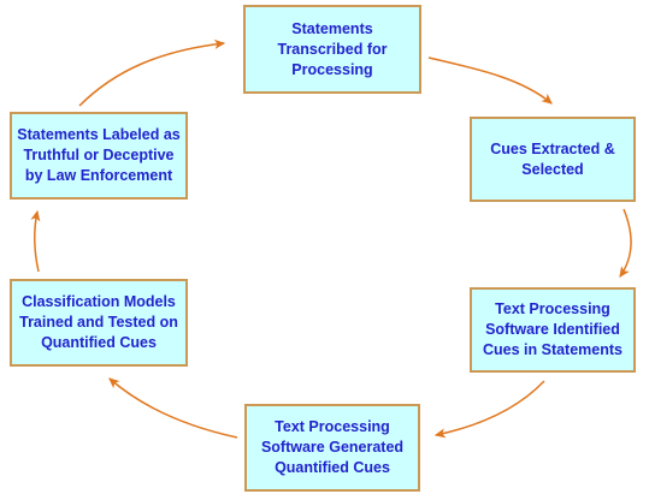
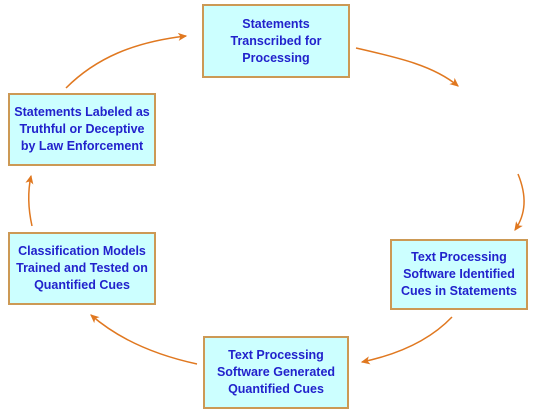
  Statements
  Transcribed for
  Processing
- Cues Extracted &
- Selected
  Text Processing
  Software Identified
  Cues in Statements
  Text Processing
  Software Generated
  Quantified Cues
  Classification Models
  Trained and Tested on
  Quantified Cues
  Statements Labeled as
  Truthful or Deceptive
  by Law Enforcement
